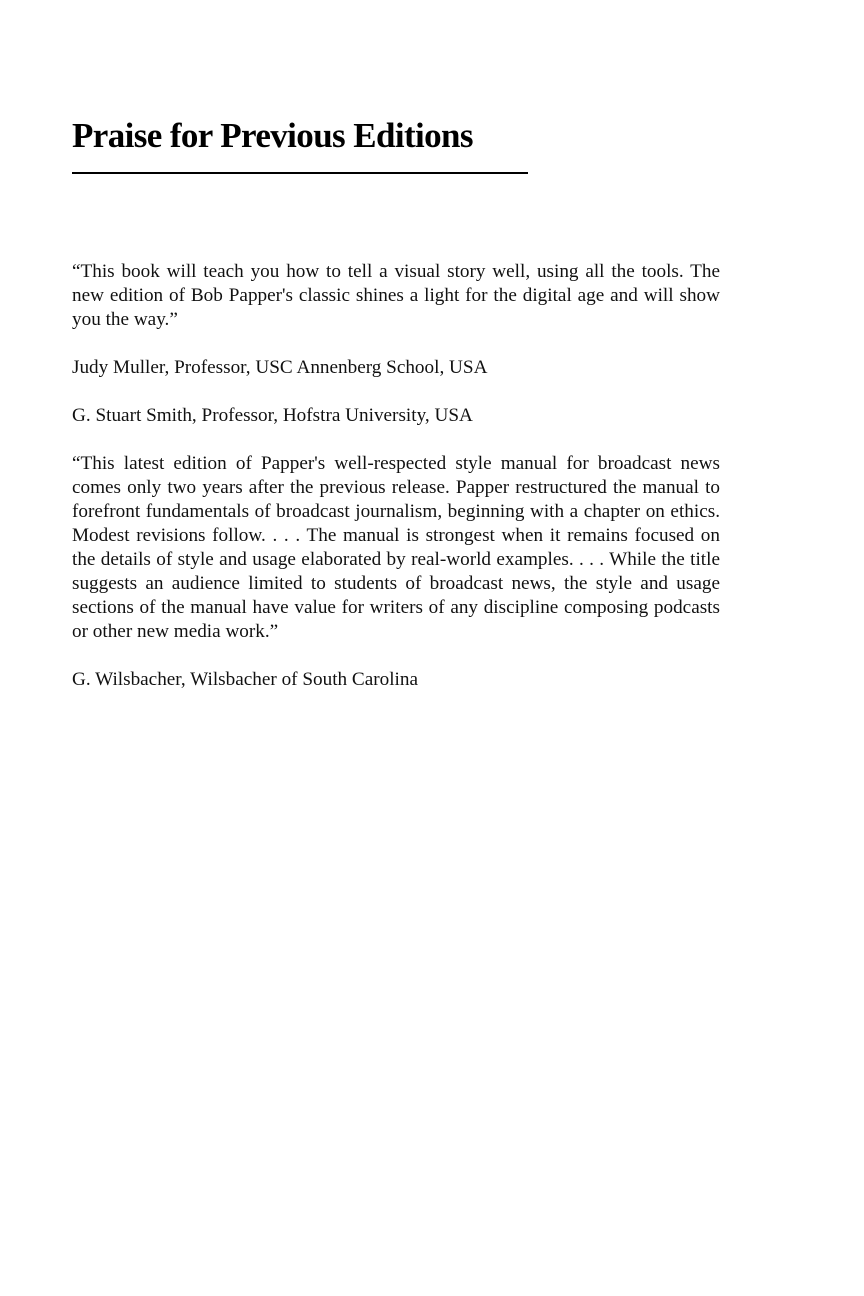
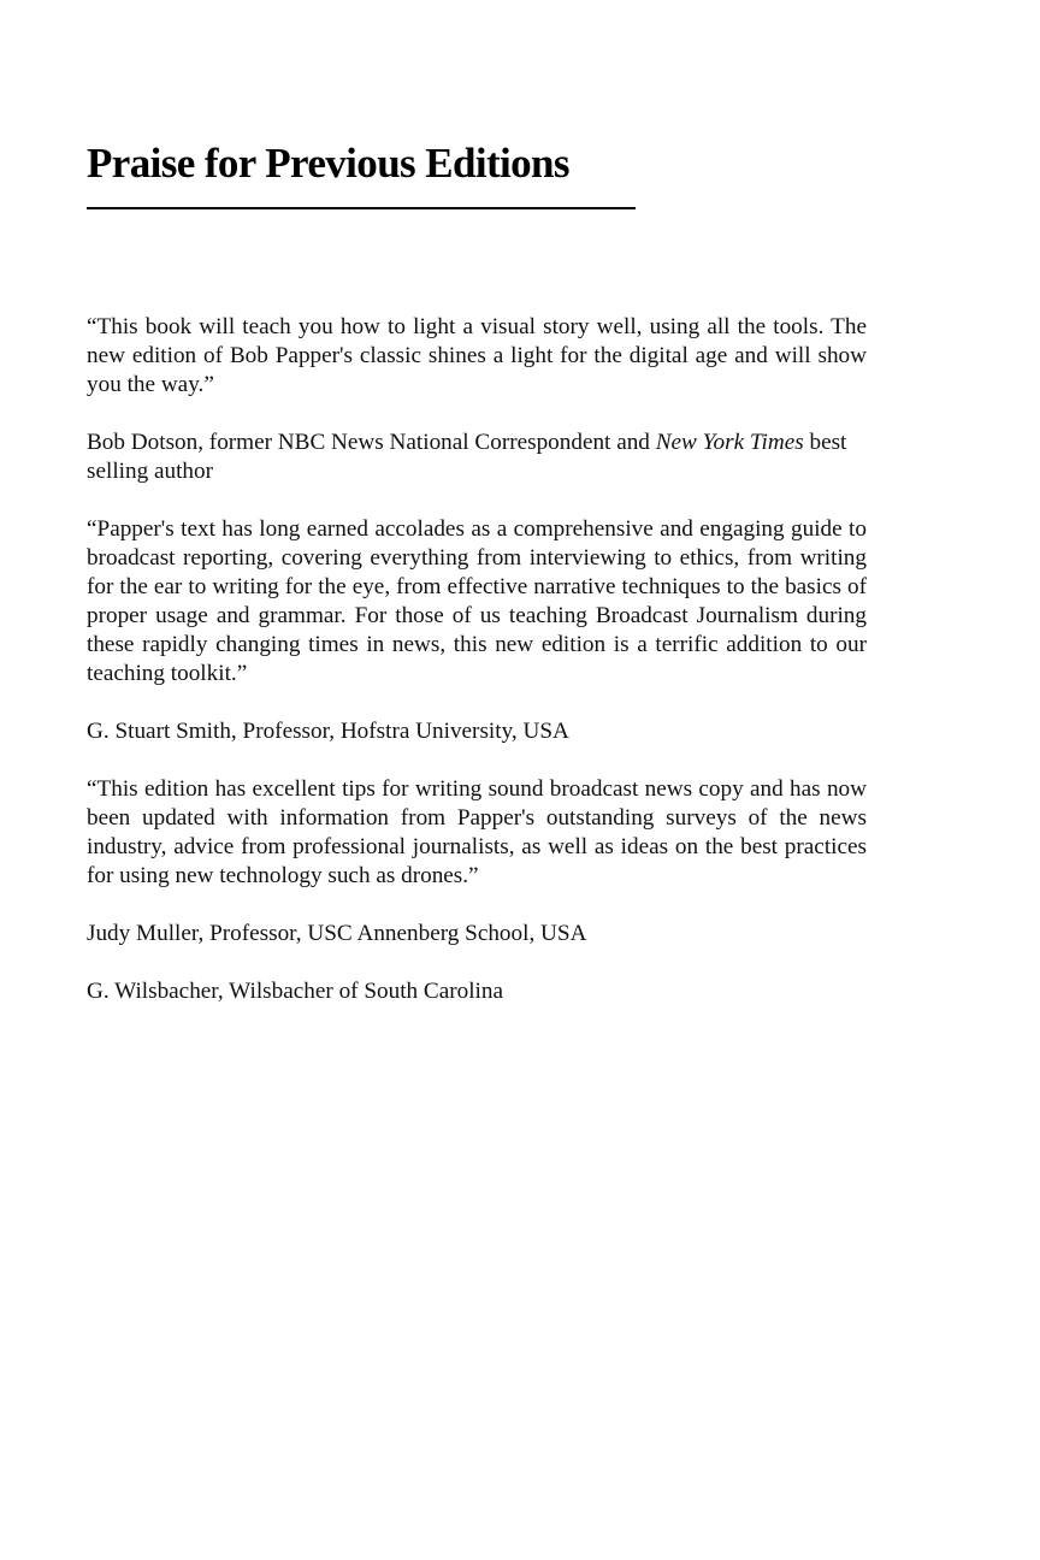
  Praise for Previous Editions
- “This book will teach you how to tell a visual story well, using all the tools. The new edition of Bob Papper's classic shines a light for the digital age and will show you the way.”
+ “This book will teach you how to light a visual story well, using all the tools. The new edition of Bob Papper's classic shines a light for the digital age and will show you the way.”
+ Bob Dotson, former NBC News National Correspondent and New York Times best selling author
+ “Papper's text has long earned accolades as a comprehensive and engaging guide to broadcast reporting, covering everything from interviewing to ethics, from writing for the ear to writing for the eye, from effective narrative techniques to the basics of proper usage and grammar. For those of us teaching Broadcast Journalism during these rapidly changing times in news, this new edition is a terrific addition to our teaching toolkit.”
- Judy Muller, Professor, USC Annenberg School, USA
+ G. Stuart Smith, Professor, Hofstra University, USA
+ “This edition has excellent tips for writing sound broadcast news copy and has now been updated with information from Papper's outstanding surveys of the news industry, advice from professional journalists, as well as ideas on the best practices for using new technology such as drones.”
- G. Stuart Smith, Professor, Hofstra University, USA
+ Judy Muller, Professor, USC Annenberg School, USA
- “This latest edition of Papper's well-respected style manual for broadcast news comes only two years after the previous release. Papper restructured the manual to forefront fundamentals of broadcast journalism, beginning with a chapter on ethics. Modest revisions follow. . . . The manual is strongest when it remains focused on the details of style and usage elaborated by real-world examples. . . . While the title suggests an audience limited to students of broadcast news, the style and usage sections of the manual have value for writers of any discipline composing podcasts or other new media work.”
  G. Wilsbacher, Wilsbacher of South Carolina
